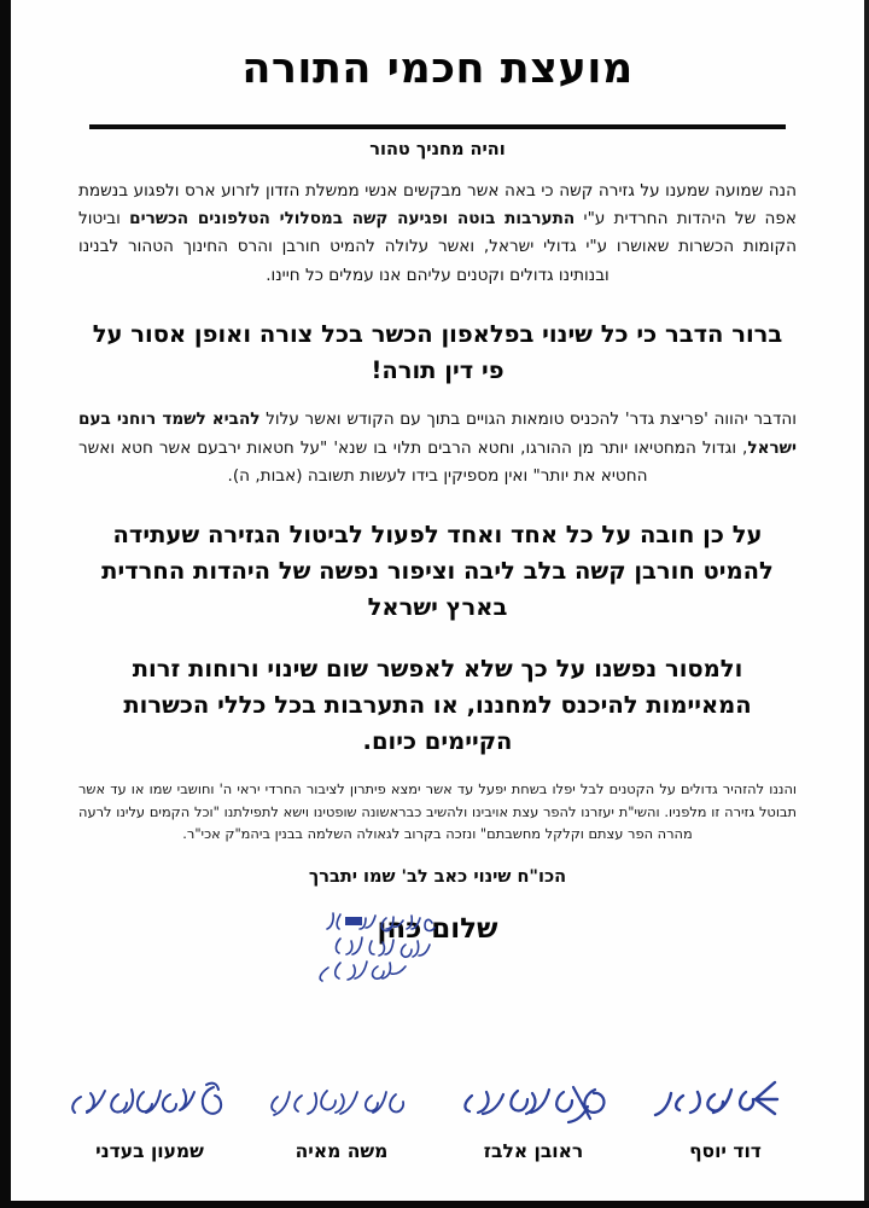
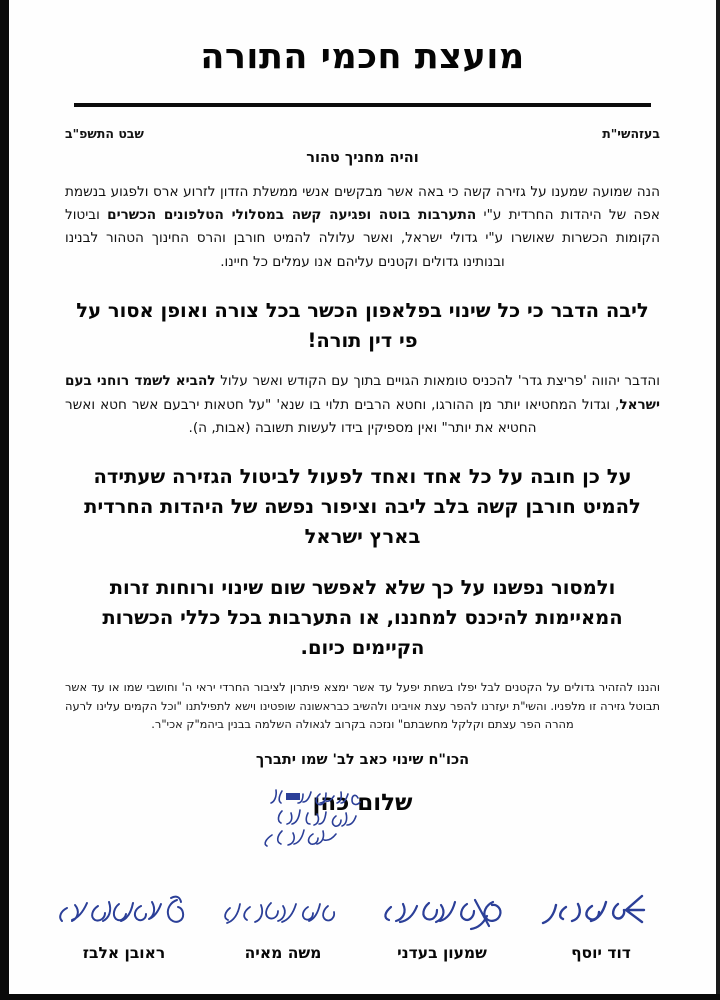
  מועצת חכמי התורה
+ בעזהשי"ת
+ שבט התשפ"ב
  והיה מחניך טהור
  הנה שמועה שמענו על גזירה קשה כי באה אשר מבקשים אנשי ממשלת הזדון לזרוע ארס ולפגוע בנשמת אפה של היהדות החרדית ע"י התערבות בוטה ופגיעה קשה במסלולי הטלפונים הכשרים וביטול הקומות הכשרות שאושרו ע"י גדולי ישראל, ואשר עלולה להמיט חורבן והרס החינוך הטהור לבנינו ובנותינו גדולים וקטנים עליהם אנו עמלים כל חיינו.
- ברור הדבר כי כל שינוי בפלאפון הכשר בכל צורה ואופן אסור על פי דין תורה!
+ ליבה הדבר כי כל שינוי בפלאפון הכשר בכל צורה ואופן אסור על פי דין תורה!
  והדבר יהווה 'פריצת גדר' להכניס טומאות הגויים בתוך עם הקודש ואשר עלול להביא לשמד רוחני בעם ישראל, וגדול המחטיאו יותר מן ההורגו, וחטא הרבים תלוי בו שנא' "על חטאות ירבעם אשר חטא ואשר החטיא את יותר" ואין מספיקין בידו לעשות תשובה (אבות, ה).
  על כן חובה על כל אחד ואחד לפעול לביטול הגזירה שעתידה להמיט חורבן קשה בלב ליבה וציפור נפשה של היהדות החרדית בארץ ישראל
  ולמסור נפשנו על כך שלא לאפשר שום שינוי ורוחות זרות המאיימות להיכנס למחננו, או התערבות בכל כללי הכשרות הקיימים כיום.
  והננו להזהיר גדולים על הקטנים לבל יפלו בשחת יפעל עד אשר ימצא פיתרון לציבור החרדי יראי ה' וחושבי שמו או עד אשר תבוטל גזירה זו מלפניו. והשי"ת יעזרנו להפר עצת אויבינו ולהשיב כבראשונה שופטינו וישא לתפילתנו "וכל הקמים עלינו לרעה מהרה הפר עצתם וקלקל מחשבתם" ונזכה בקרוב לגאולה השלמה בבנין ביהמ"ק אכי"ר.
  הכו"ח שינוי כאב לב' שמו יתברך
  שלוםה
- שמעון בעדני
+ ראובן אלבז
  משה מאיה
- ראובן אלבז
+ שמעון בעדני
  דוד יוסף
